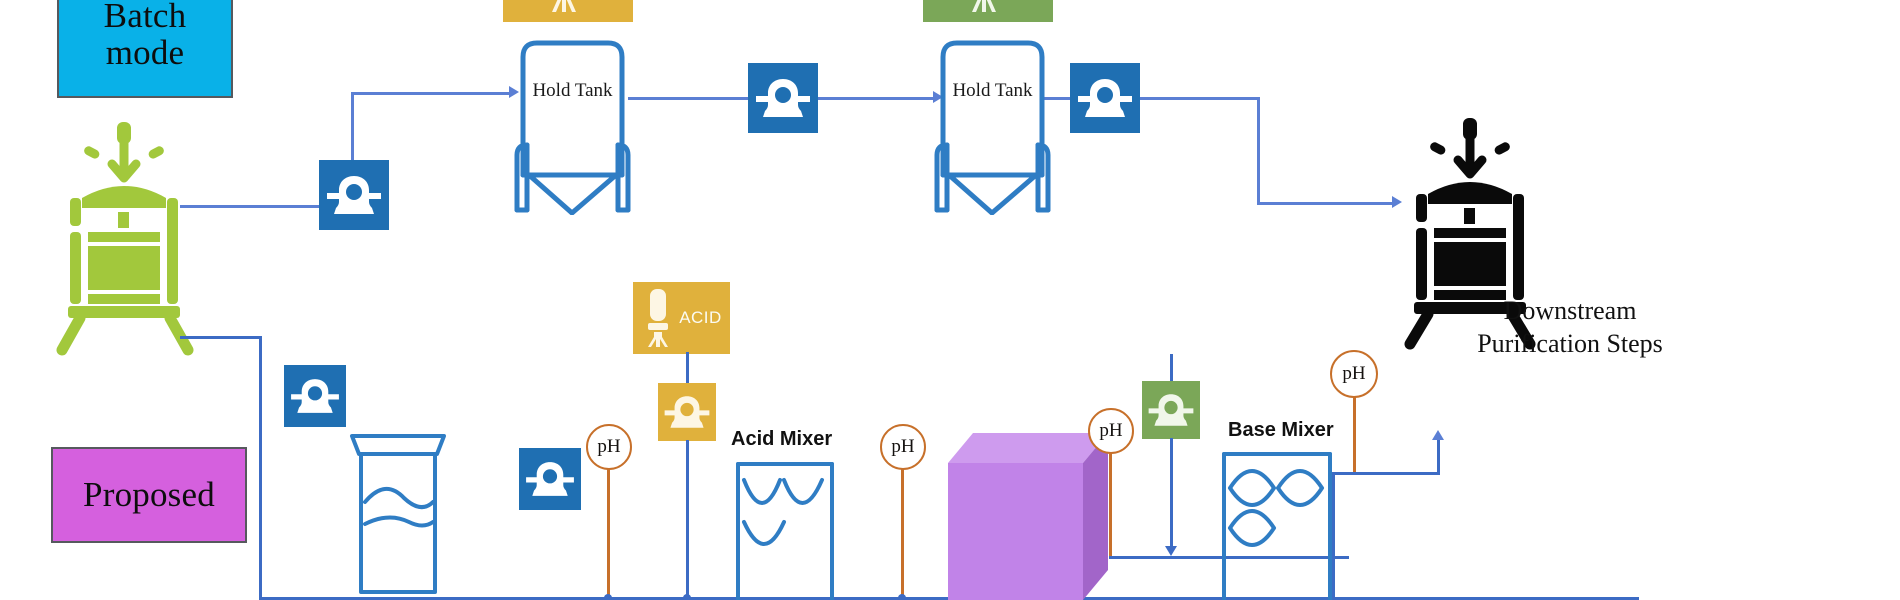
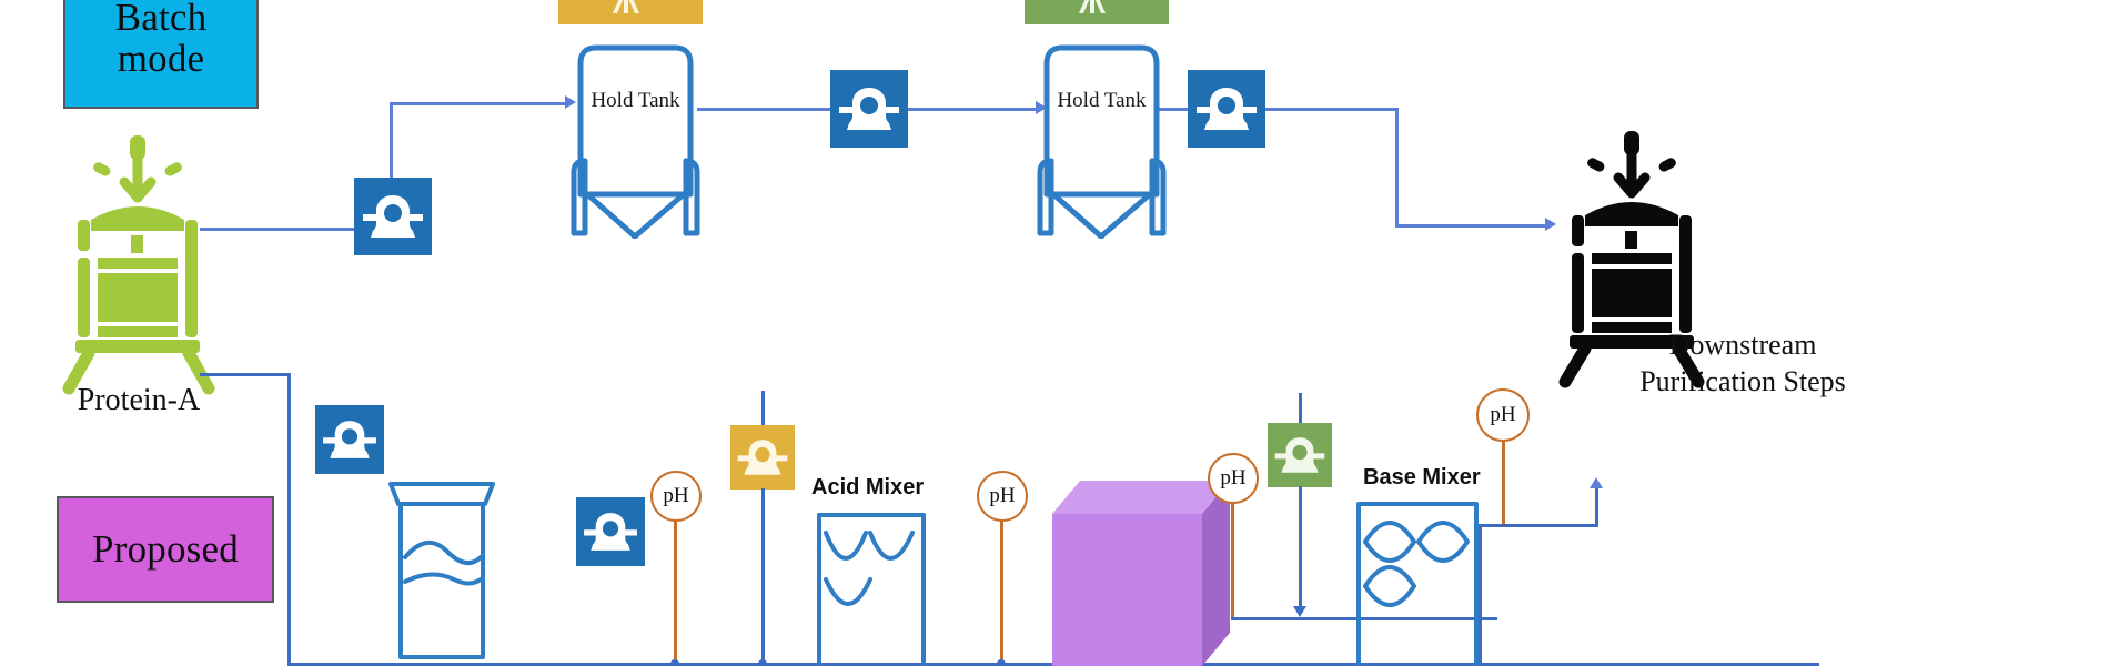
  Batch
  mode
  Proposed
+ Protein-A
  Hold Tank
  Hold Tank
  Downstream
  Purification Steps
  pH
- ACID
  Acid Mixer
  pH
  pH
  Base Mixer
  pH
